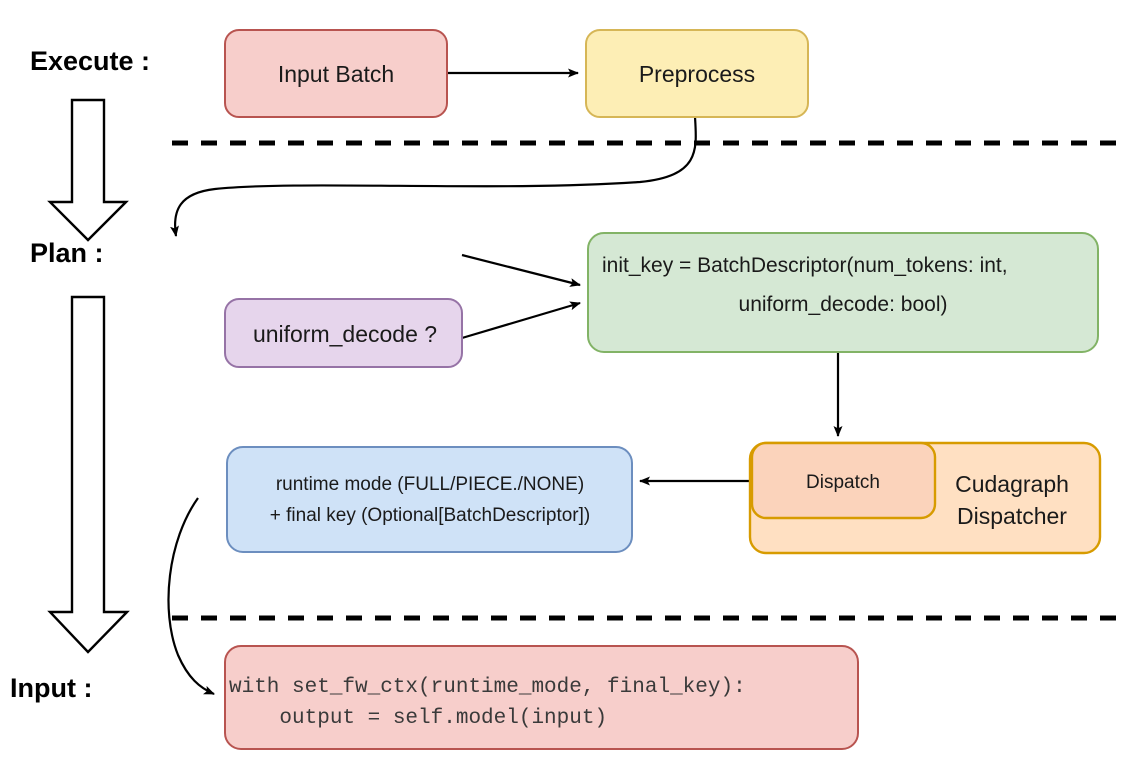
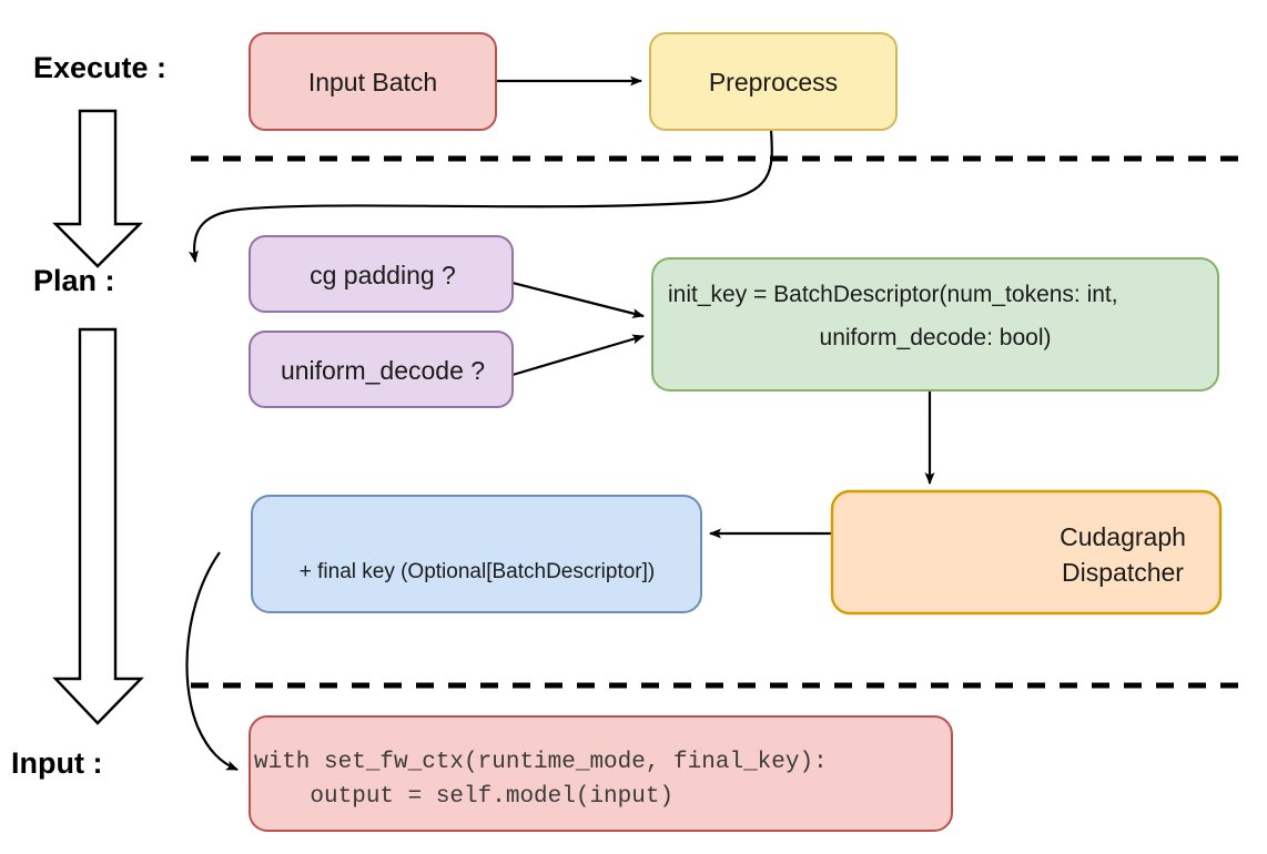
  Execute :
  Plan :
  Input :
  Input Batch
  Preprocess
+ cg padding ?
  uniform_decode ?
  init_key = BatchDescriptor(num_tokens: int,
  uniform_decode: bool)
  Cudagraph
  Dispatcher
- Dispatch
- runtime mode (FULL/PIECE./NONE)
  + final key (Optional[BatchDescriptor])
  with set_fw_ctx(runtime_mode, final_key):
  output = self.model(input)
